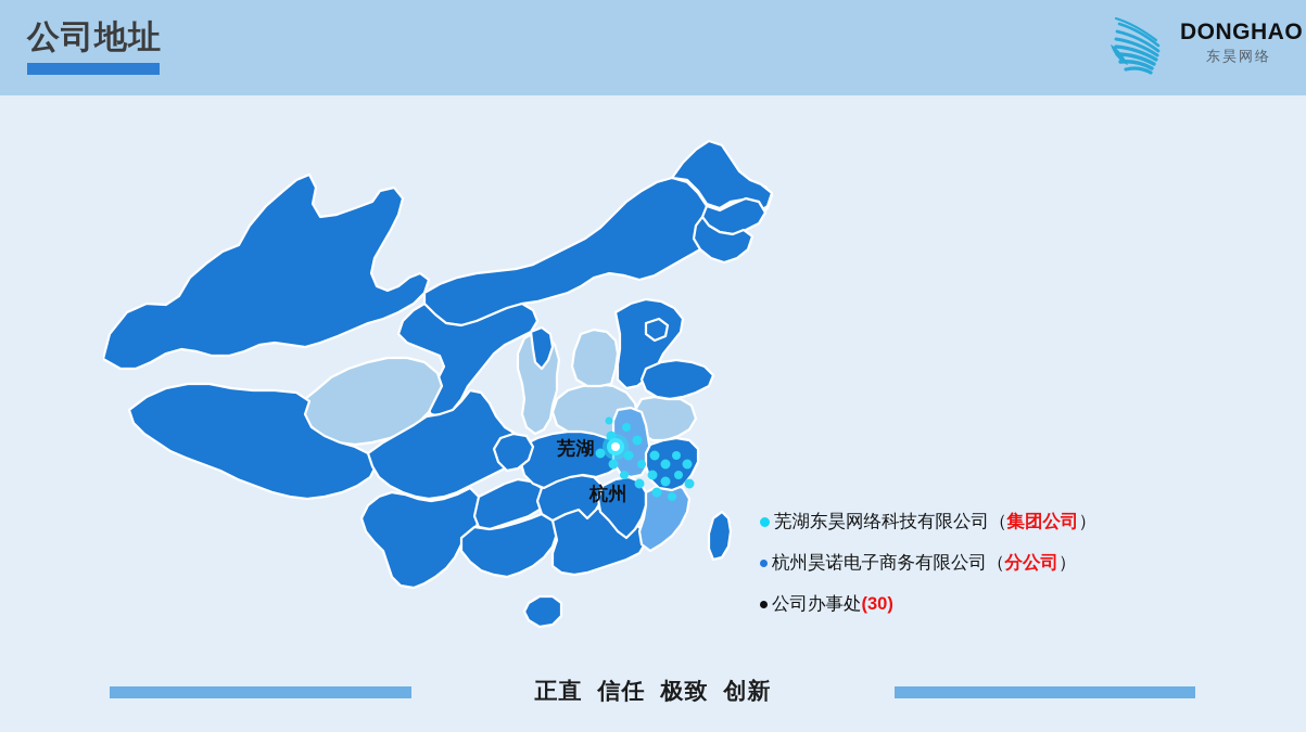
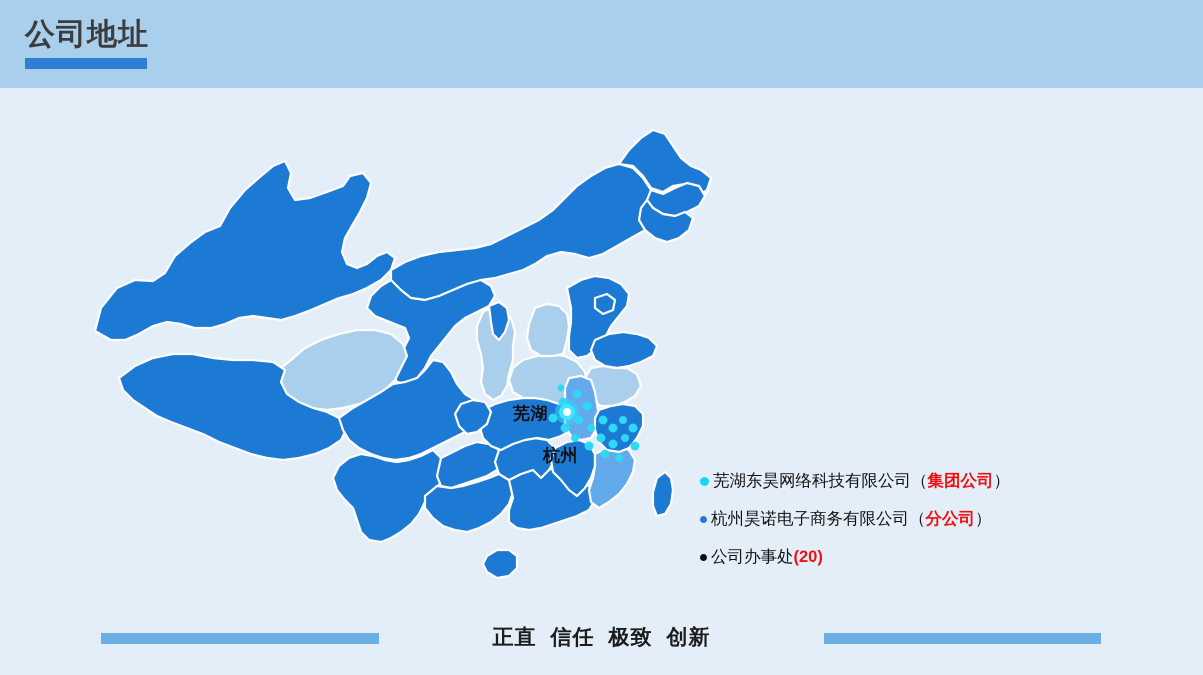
  公司地址
- DONGHAO
- 东昊网络
  芜湖
  杭州
  芜湖东昊网络科技有限公司
  （
  集团公司
  ）
  杭州昊诺电子商务有限公司
  （
  分公司
  ）
  公司办事处
- (30)
+ (20)
  正直 信任 极致 创新
